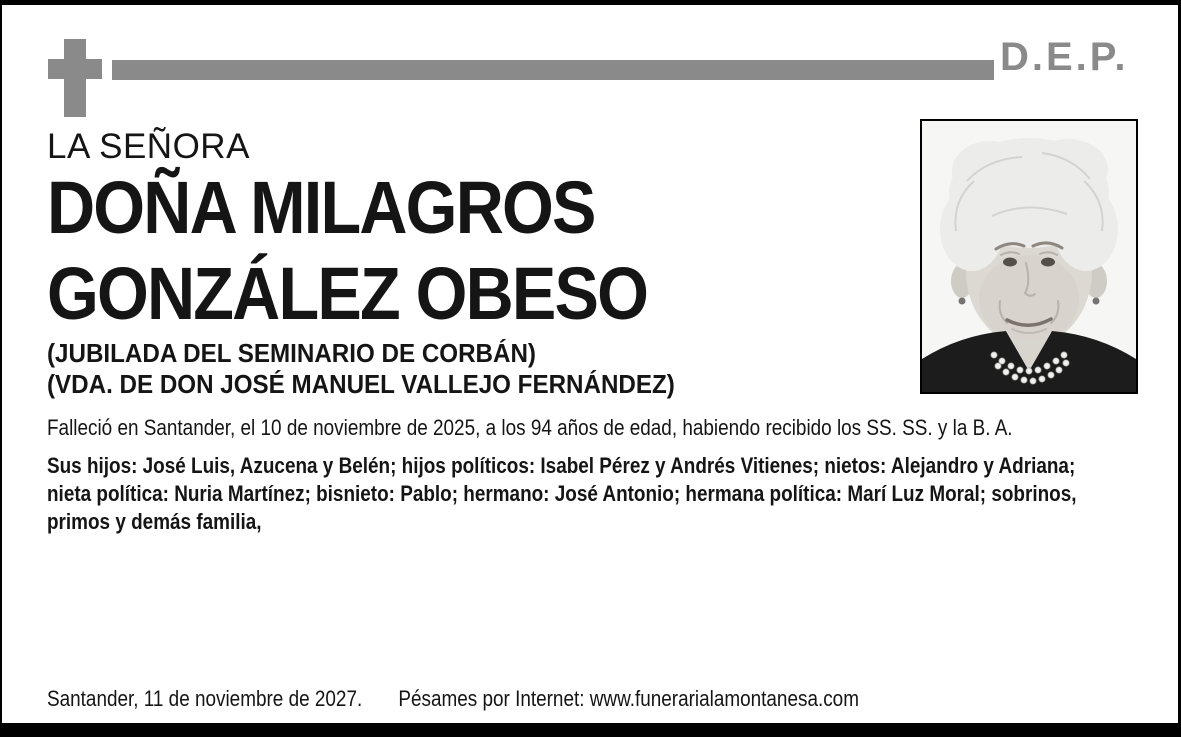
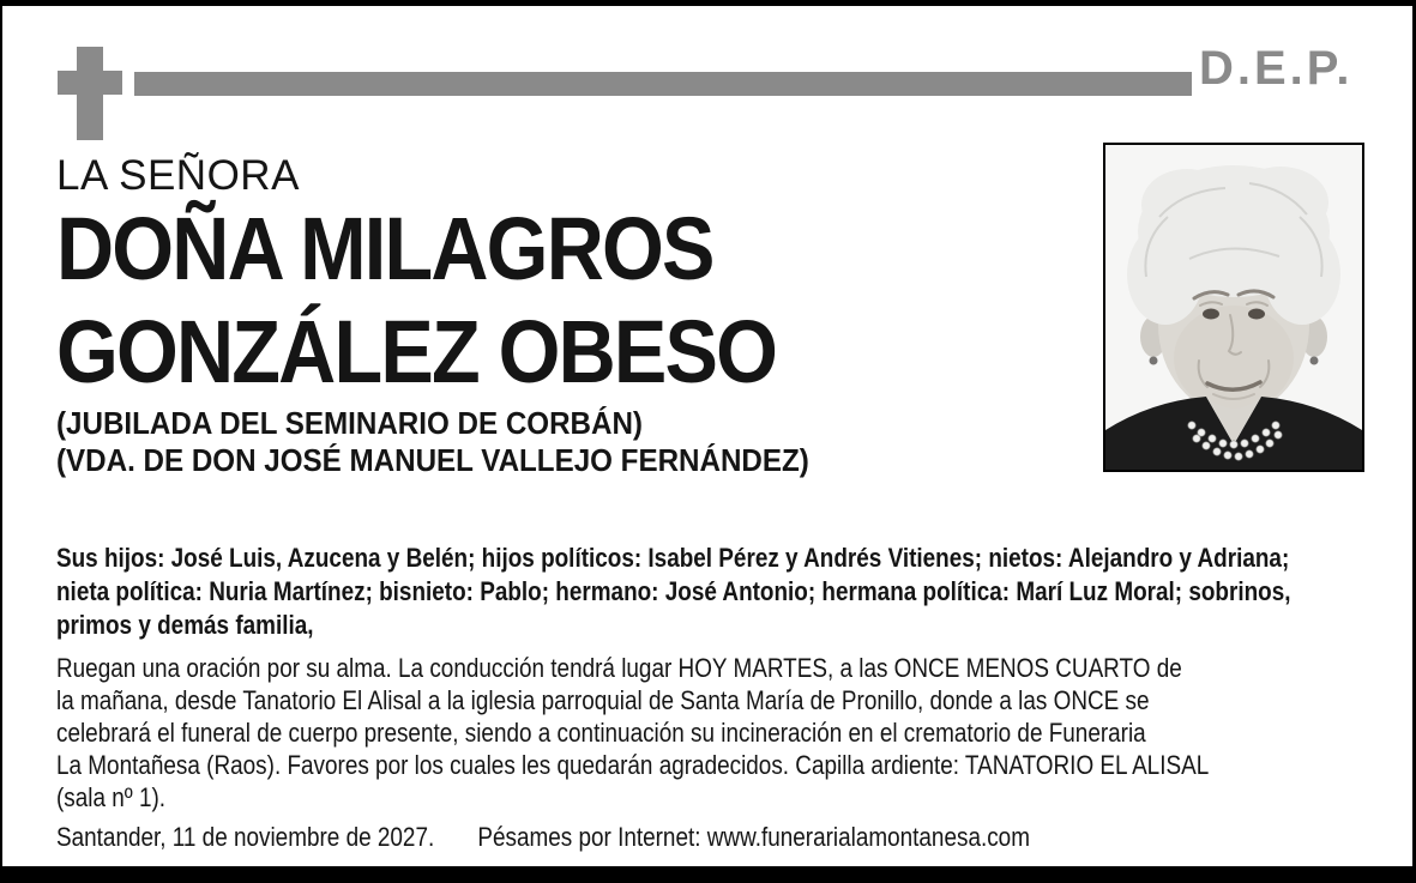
  D.E.P.
  LA SEÑORA
  DOÑA MILAGROS
  GONZÁLEZ OBESO
  (JUBILADA DEL SEMINARIO DE CORBÁN)
  (VDA. DE DON JOSÉ MANUEL VALLEJO FERNÁNDEZ)
- Falleció en Santander, el 10 de noviembre de 2025, a los 94 años de edad, habiendo recibido los SS. SS. y la B. A.
  Sus hijos: José Luis, Azucena y Belén; hijos políticos: Isabel Pérez y Andrés Vitienes; nietos: Alejandro y Adriana;
  nieta política: Nuria Martínez; bisnieto: Pablo; hermano: José Antonio; hermana política: Marí Luz Moral; sobrinos,
  primos y demás familia,
+ Ruegan una oración por su alma. La conducción tendrá lugar HOY MARTES, a las ONCE MENOS CUARTO de
+ la mañana, desde Tanatorio El Alisal a la iglesia parroquial de Santa María de Pronillo, donde a las ONCE se
+ celebrará el funeral de cuerpo presente, siendo a continuación su incineración en el crematorio de Funeraria
+ La Montañesa (Raos). Favores por los cuales les quedarán agradecidos. Capilla ardiente: TANATORIO EL ALISAL
+ (sala nº 1).
  Santander, 11 de noviembre de 2027.
  Pésames por Internet: www.funerarialamontanesa.com
